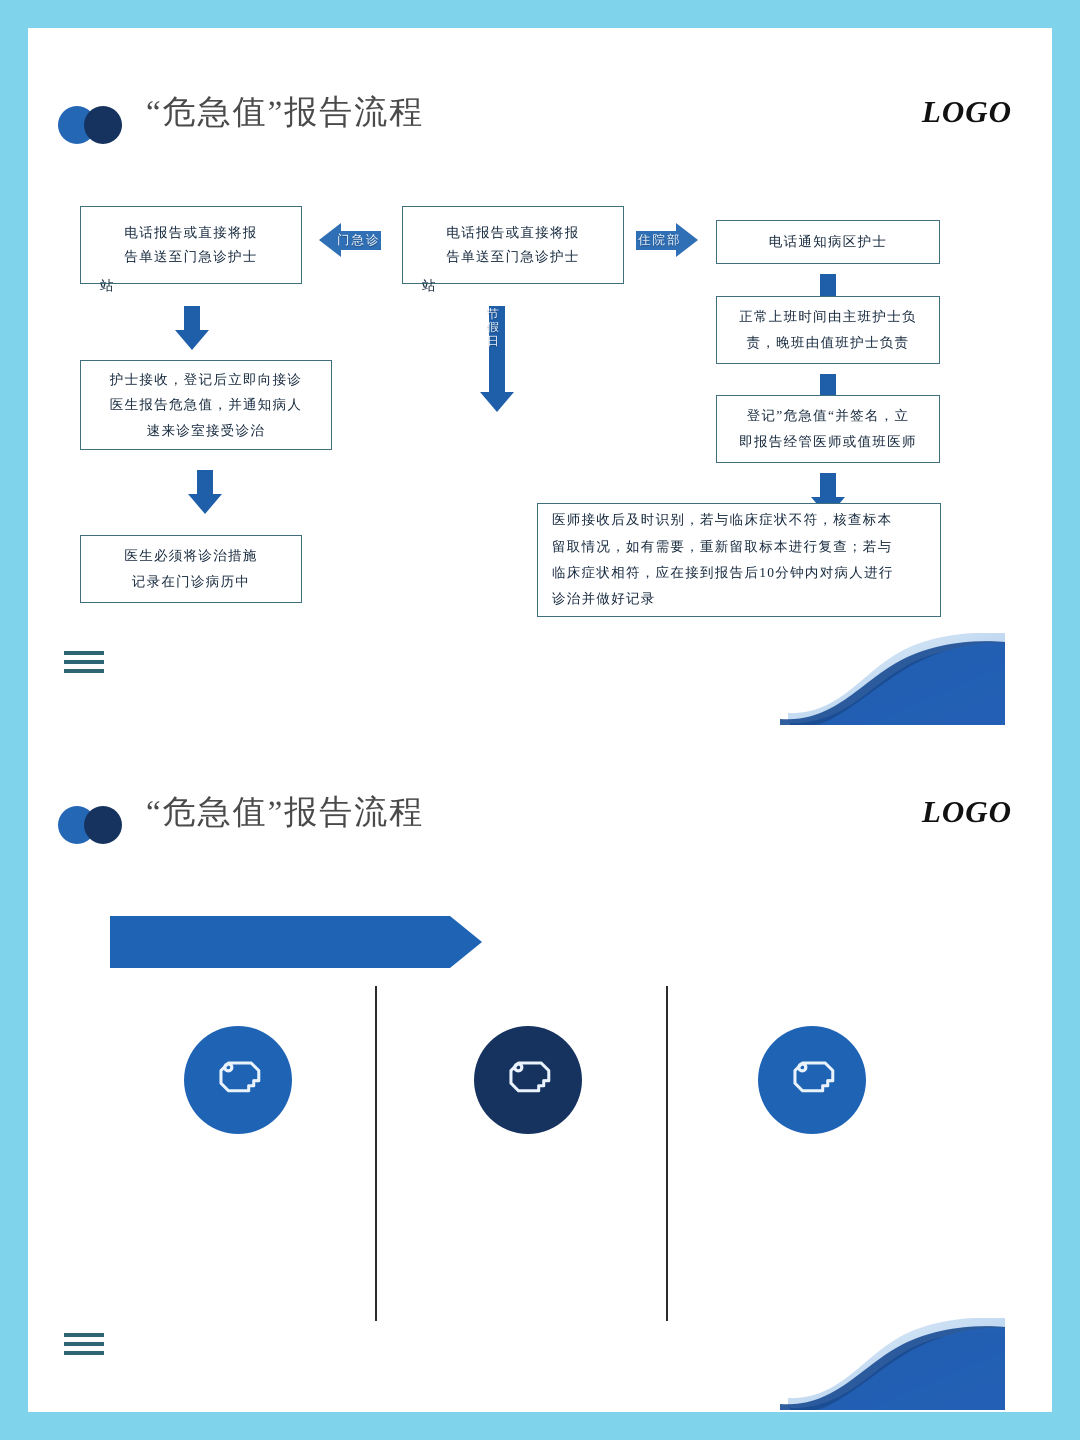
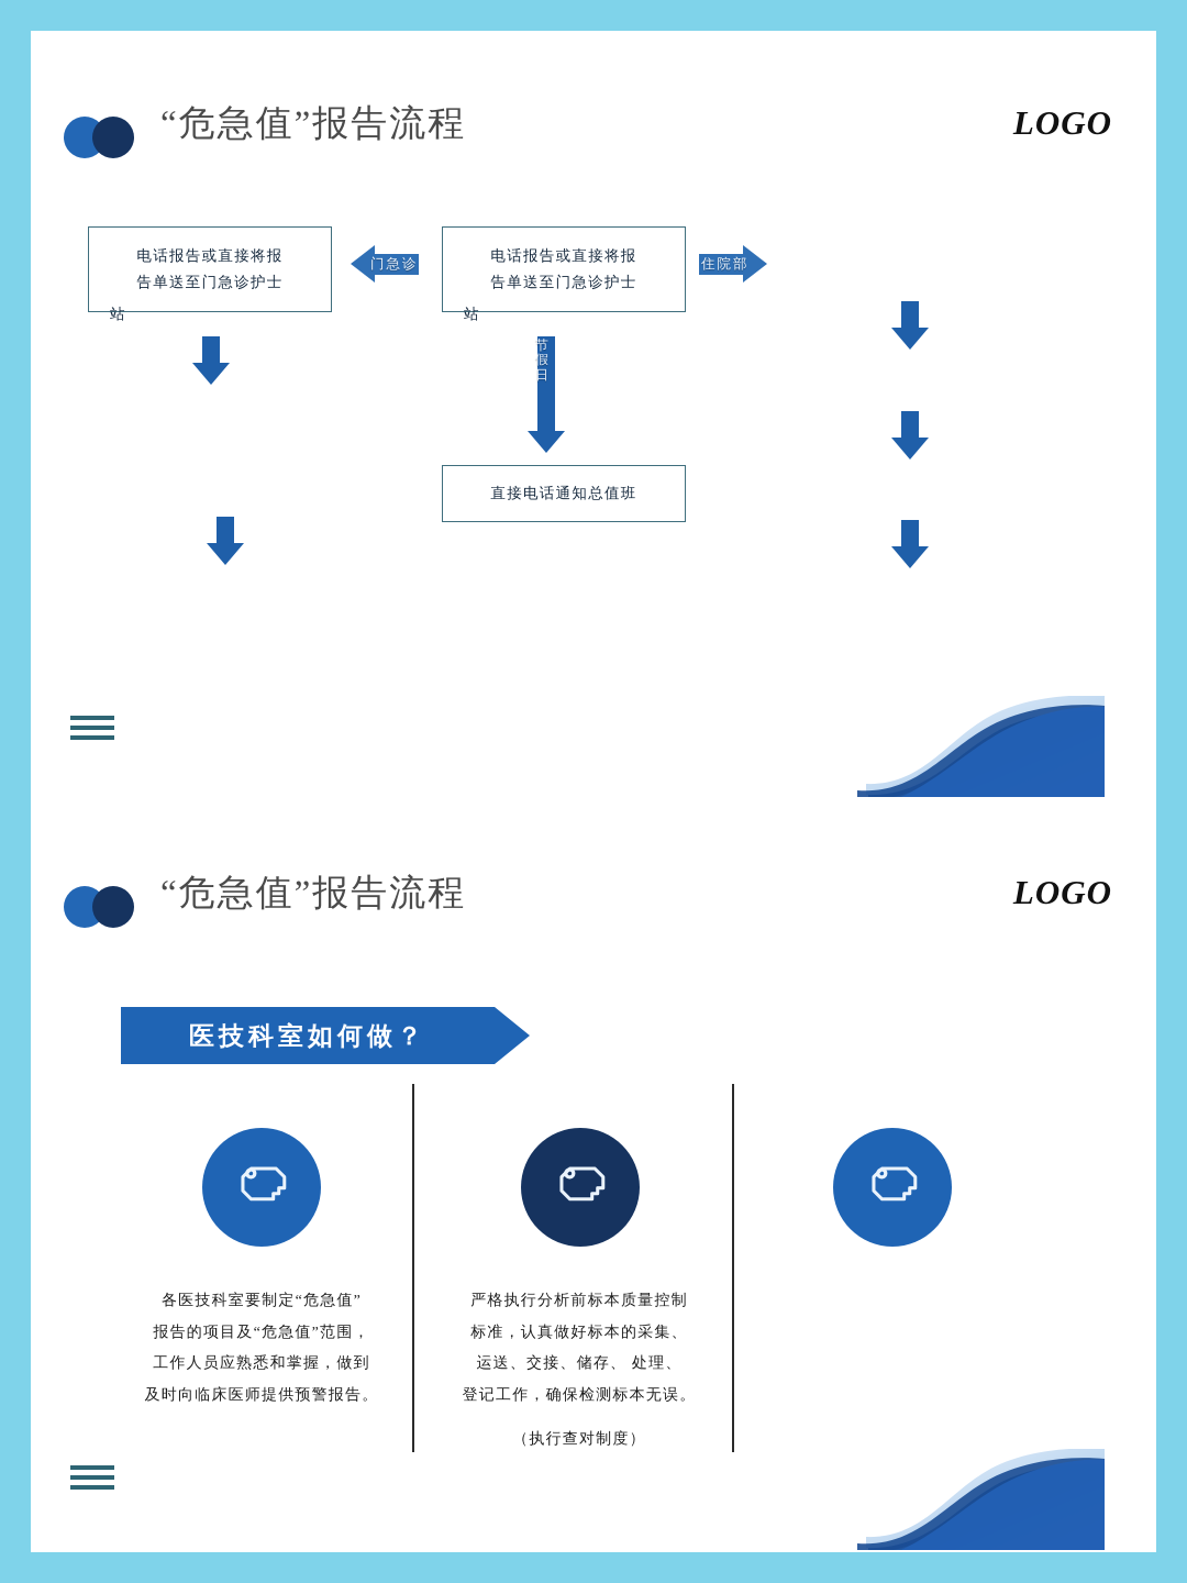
  “危急值”报告流程
  LOGO
  电话报告或直接将报
  告单送至门急诊护士
  站
- 护士接收，登记后立即向接诊
- 医生报告危急值，并通知病人
- 速来诊室接受诊治
- 医生必须将诊治措施
- 记录在门诊病历中
  门急诊
  电话报告或直接将报
  告单送至门急诊护士
  站
  节假日
+ 直接电话通知总值班
  住院部
- 电话通知病区护士
- 正常上班时间由主班护士负
- 责，晚班由值班护士负责
- 登记”危急值“并签名，立
- 即报告经管医师或值班医师
- 医师接收后及时识别，若与临床症状不符，核查标本
- 留取情况，如有需要，重新留取标本进行复查；若与
- 临床症状相符，应在接到报告后10分钟内对病人进行
- 诊治并做好记录
  “危急值”报告流程
  LOGO
+ 医技科室如何做？
+ 各医技科室要制定“危急值”
+ 报告的项目及“危急值”范围，
+ 工作人员应熟悉和掌握，做到
+ 及时向临床医师提供预警报告。
+ 严格执行分析前标本质量控制
+ 标准，认真做好标本的采集、
+ 运送、交接、储存、 处理、
+ 登记工作，确保检测标本无误。
+ （执行查对制度）
